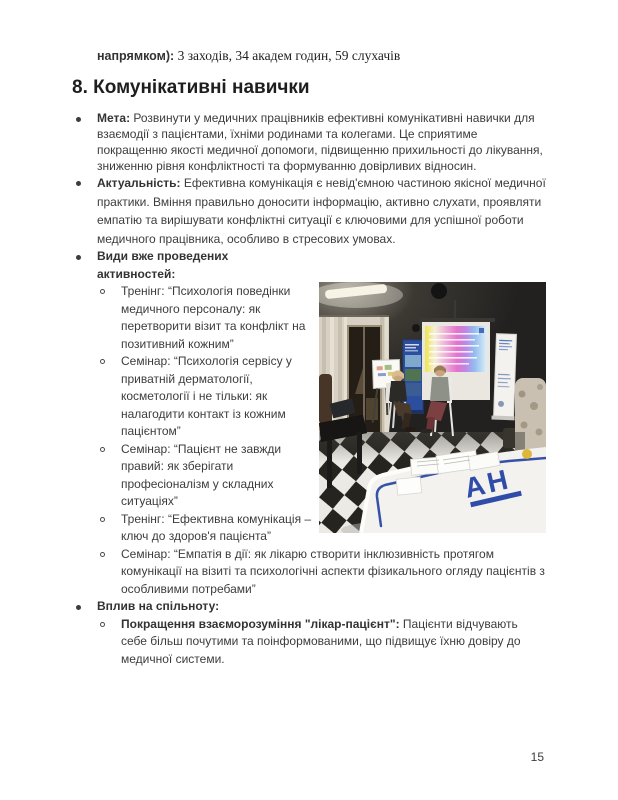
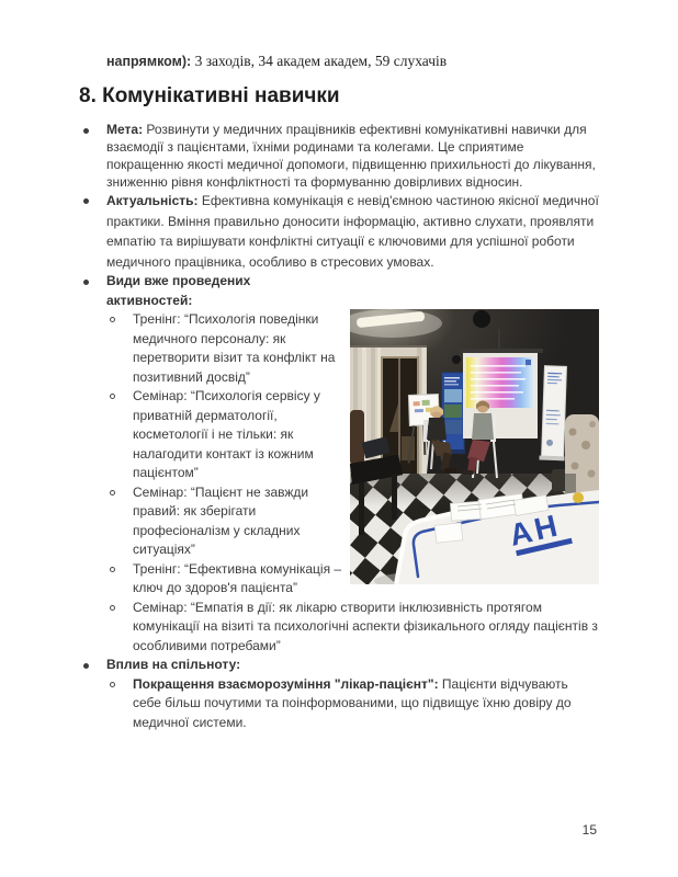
- напрямком): 3 заходів, 34 академ годин, 59 слухачів
+ напрямком): 3 заходів, 34 академ академ, 59 слухачів
  8. Комунікативні навички
  Мета: Розвинути у медичних працівників ефективні комунікативні навички для взаємодії з пацієнтами, їхніми родинами та колегами. Це сприятиме покращенню якості медичної допомоги, підвищенню прихильності до лікування, зниженню рівня конфліктності та формуванню довірливих відносин.
  Актуальність: Ефективна комунікація є невід'ємною частиною якісної медичної практики. Вміння правильно доносити інформацію, активно слухати, проявляти емпатію та вирішувати конфліктні ситуації є ключовими для успішної роботи медичного працівника, особливо в стресових умовах.
  Види вже проведених активностей:
- Тренінг: “Психологія поведінки медичного персоналу: як перетворити візит та конфлікт на позитивний кожним”
+ Тренінг: “Психологія поведінки медичного персоналу: як перетворити візит та конфлікт на позитивний досвід”
  Семінар: “Психологія сервісу у приватній дерматології, косметології і не тільки: як налагодити контакт із кожним пацієнтом”
  Семінар: “Пацієнт не завжди правий: як зберігати професіоналізм у складних ситуаціях”
  Тренінг: “Ефективна комунікація – ключ до здоров'я пацієнта”
  Семінар: “Емпатія в дії: як лікарю створити інклюзивність протягом комунікації на візиті та психологічні аспекти фізикального огляду пацієнтів з особливими потребами”
  Вплив на спільноту:
  Покращення взаєморозуміння "лікар-пацієнт": Пацієнти відчувають себе більш почутими та поінформованими, що підвищує їхню довіру до медичної системи.
  15
